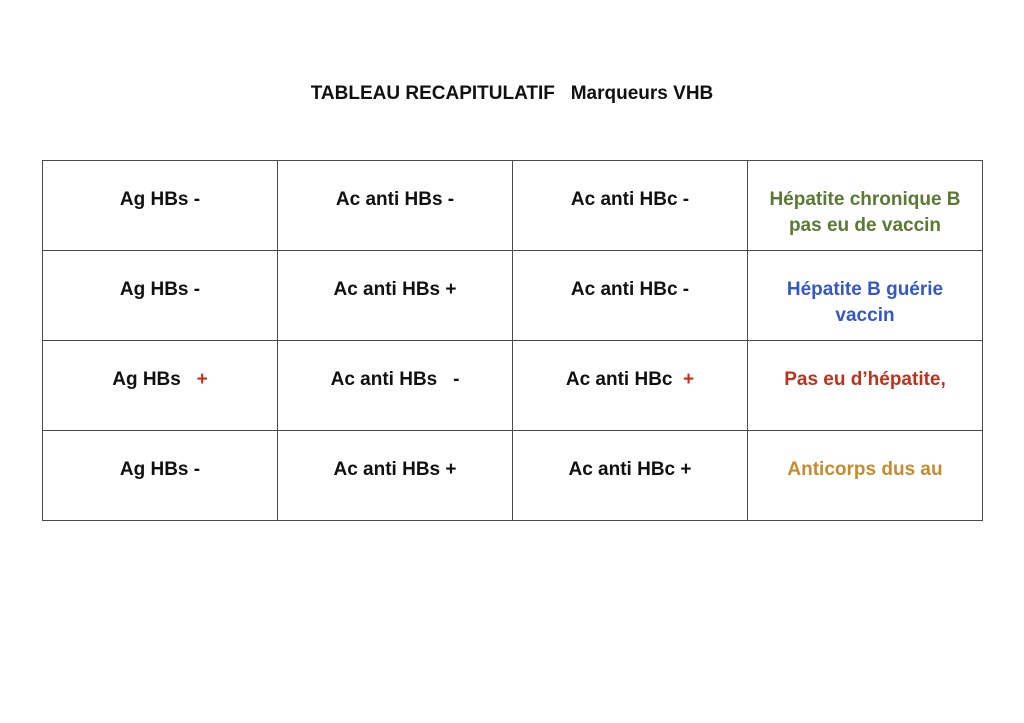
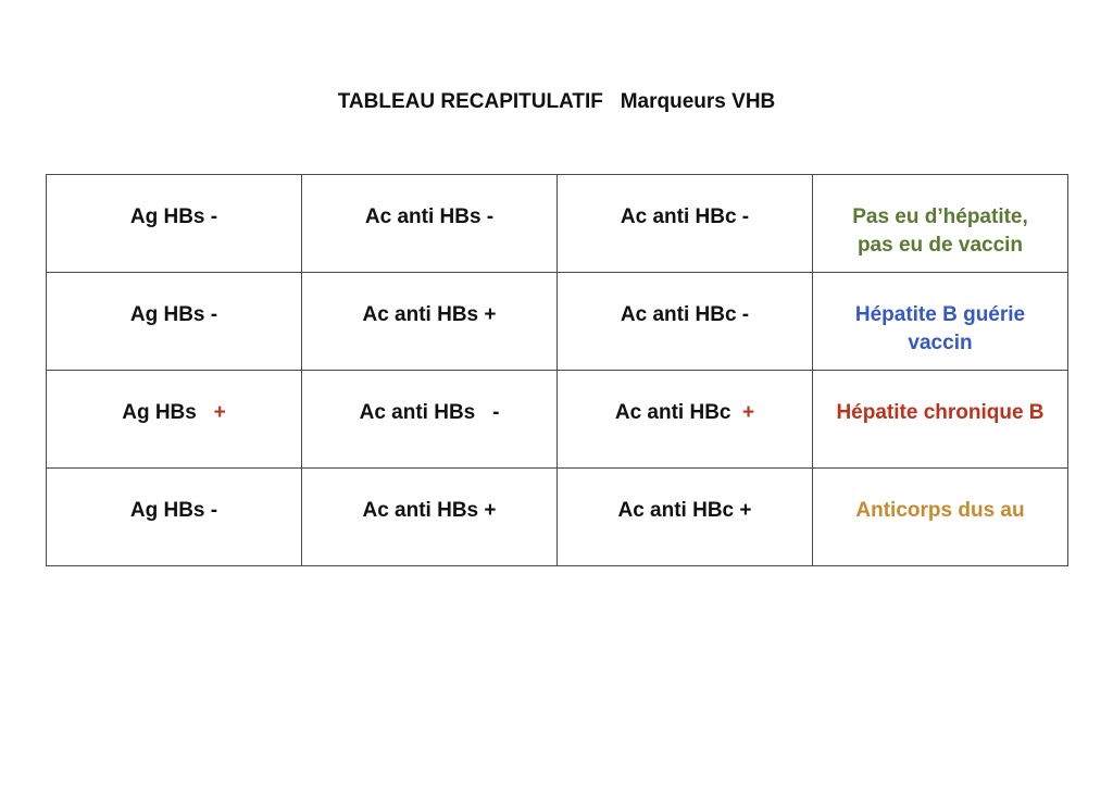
  TABLEAU RECAPITULATIF Marqueurs VHB
- Ag HBs -	Ac anti HBs -	Ac anti HBc -	Hépatite chronique Bpas eu de vaccin
+ Ag HBs -	Ac anti HBs -	Ac anti HBc -	Pas eu d’hépatite,pas eu de vaccin
  Ag HBs -	Ac anti HBs +	Ac anti HBc -	Hépatite B guérievaccin
- Ag HBs +	Ac anti HBs -	Ac anti HBc +	Pas eu d’hépatite,
+ Ag HBs +	Ac anti HBs -	Ac anti HBc +	Hépatite chronique B
  Ag HBs -	Ac anti HBs +	Ac anti HBc +	Anticorps dus au
